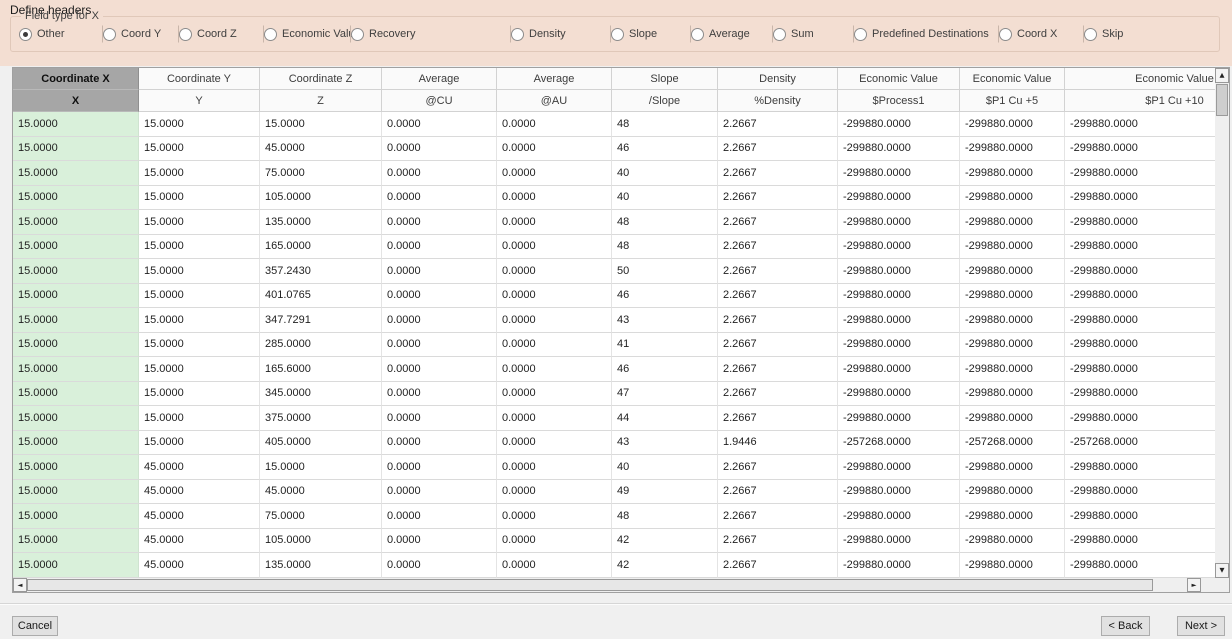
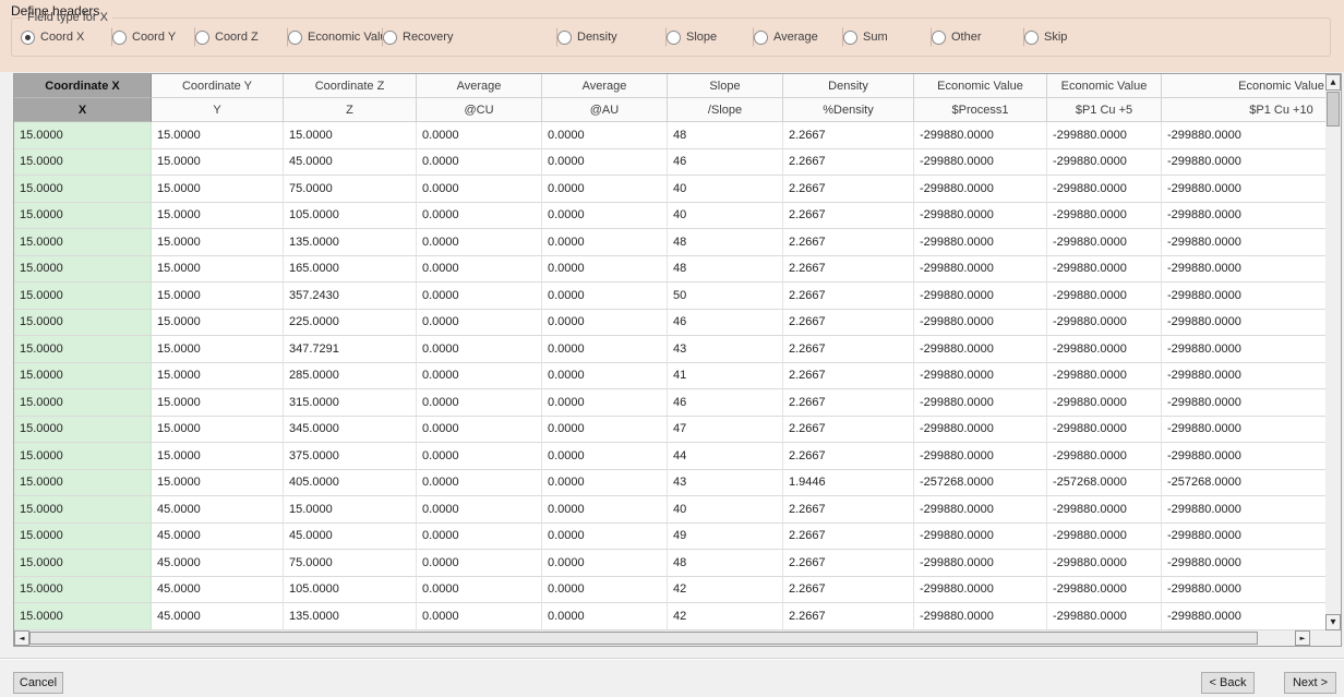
  Define headers
  Field type for X
- Other
+ Coord X
  Coord Y
  Coord Z
  Economic Val
  Recovery
  Density
  Slope
  Average
  Sum
- Predefined Destinations
- Coord X
+ Other
  Skip
  Coordinate X	Coordinate Y	Coordinate Z	Average	Average	Slope	Density	Economic Value	Economic Value	Economic Value
  X	Y	Z	@CU	@AU	/Slope	%Density	$Process1	$P1 Cu +5	$P1 Cu +10
  15.0000	15.0000	15.0000	0.0000	0.0000	48	2.2667	-299880.0000	-299880.0000	-299880.0000
  15.0000	15.0000	45.0000	0.0000	0.0000	46	2.2667	-299880.0000	-299880.0000	-299880.0000
  15.0000	15.0000	75.0000	0.0000	0.0000	40	2.2667	-299880.0000	-299880.0000	-299880.0000
  15.0000	15.0000	105.0000	0.0000	0.0000	40	2.2667	-299880.0000	-299880.0000	-299880.0000
  15.0000	15.0000	135.0000	0.0000	0.0000	48	2.2667	-299880.0000	-299880.0000	-299880.0000
  15.0000	15.0000	165.0000	0.0000	0.0000	48	2.2667	-299880.0000	-299880.0000	-299880.0000
  15.0000	15.0000	357.2430	0.0000	0.0000	50	2.2667	-299880.0000	-299880.0000	-299880.0000
- 15.0000	15.0000	401.0765	0.0000	0.0000	46	2.2667	-299880.0000	-299880.0000	-299880.0000
+ 15.0000	15.0000	225.0000	0.0000	0.0000	46	2.2667	-299880.0000	-299880.0000	-299880.0000
  15.0000	15.0000	347.7291	0.0000	0.0000	43	2.2667	-299880.0000	-299880.0000	-299880.0000
  15.0000	15.0000	285.0000	0.0000	0.0000	41	2.2667	-299880.0000	-299880.0000	-299880.0000
- 15.0000	15.0000	165.6000	0.0000	0.0000	46	2.2667	-299880.0000	-299880.0000	-299880.0000
+ 15.0000	15.0000	315.0000	0.0000	0.0000	46	2.2667	-299880.0000	-299880.0000	-299880.0000
  15.0000	15.0000	345.0000	0.0000	0.0000	47	2.2667	-299880.0000	-299880.0000	-299880.0000
  15.0000	15.0000	375.0000	0.0000	0.0000	44	2.2667	-299880.0000	-299880.0000	-299880.0000
  15.0000	15.0000	405.0000	0.0000	0.0000	43	1.9446	-257268.0000	-257268.0000	-257268.0000
  15.0000	45.0000	15.0000	0.0000	0.0000	40	2.2667	-299880.0000	-299880.0000	-299880.0000
  15.0000	45.0000	45.0000	0.0000	0.0000	49	2.2667	-299880.0000	-299880.0000	-299880.0000
  15.0000	45.0000	75.0000	0.0000	0.0000	48	2.2667	-299880.0000	-299880.0000	-299880.0000
  15.0000	45.0000	105.0000	0.0000	0.0000	42	2.2667	-299880.0000	-299880.0000	-299880.0000
  15.0000	45.0000	135.0000	0.0000	0.0000	42	2.2667	-299880.0000	-299880.0000	-299880.0000
  ▲
  ▼
  ◄
  ►
  Cancel
  < Back
  Next >
